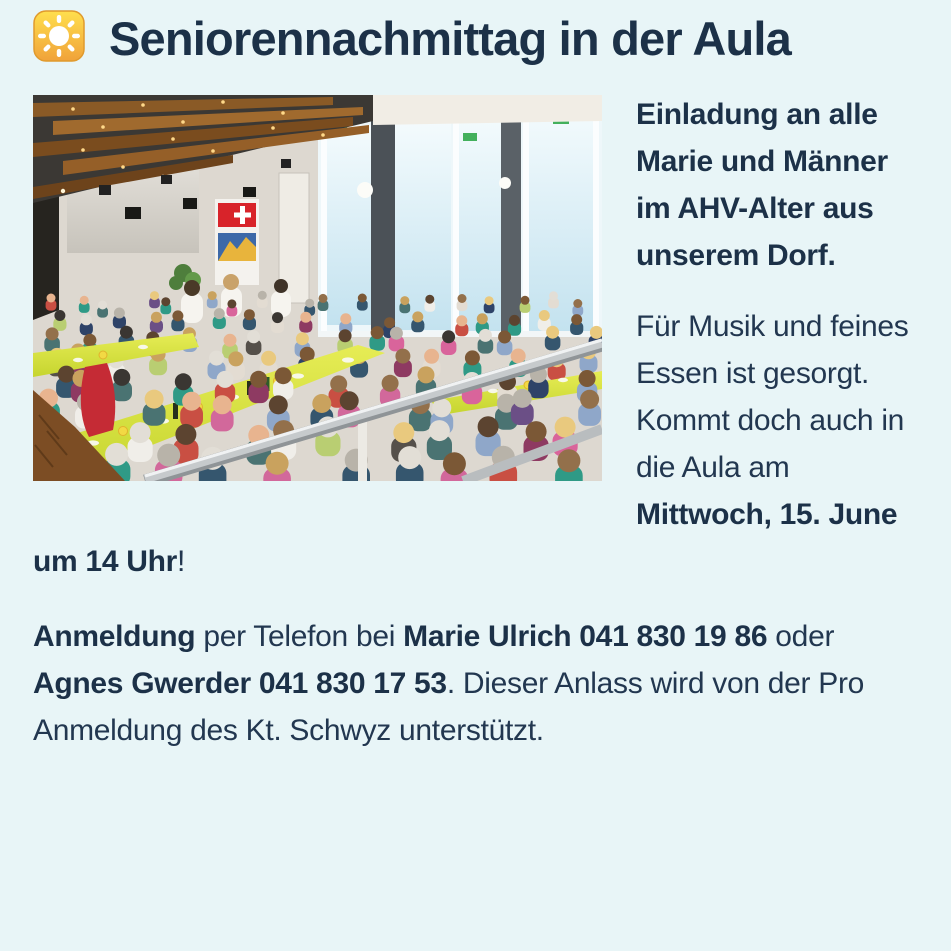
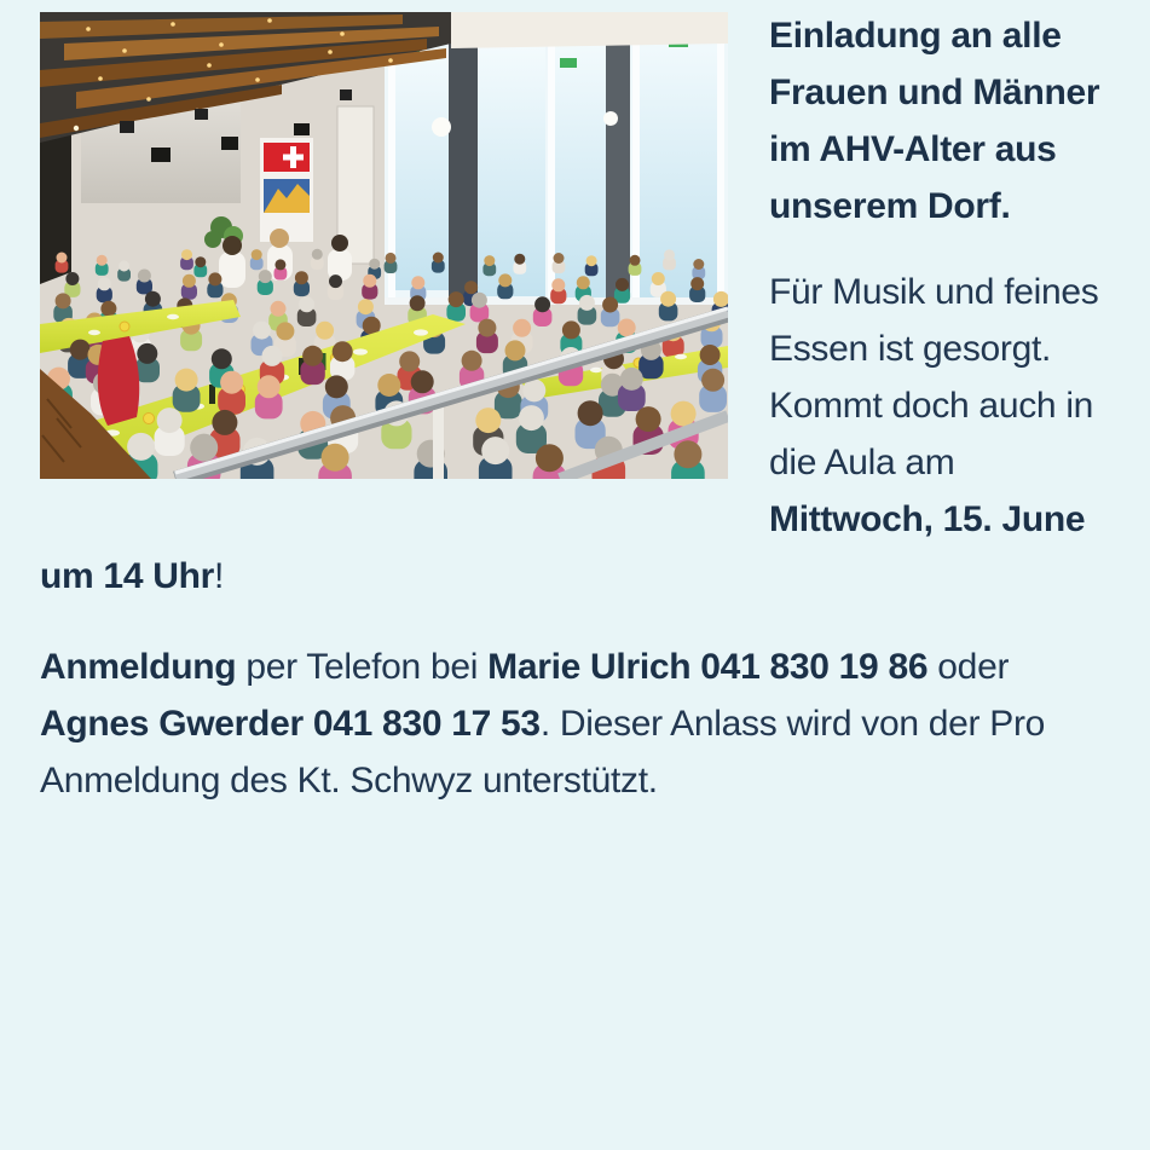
- Seniorennachmittag in der Aula
- Einladung an alle Marie und Männer im AHV-Alter aus unserem Dorf.
+ Einladung an alle Frauen und Männer im AHV-Alter aus unserem Dorf.
  Für Musik und feines Essen ist gesorgt. Kommt doch auch in die Aula am Mittwoch, 15. June um 14 Uhr!
  Anmeldung per Telefon bei Marie Ulrich 041 830 19 86 oder Agnes Gwerder 041 830 17 53. Dieser Anlass wird von der Pro Anmeldung des Kt. Schwyz unterstützt.
